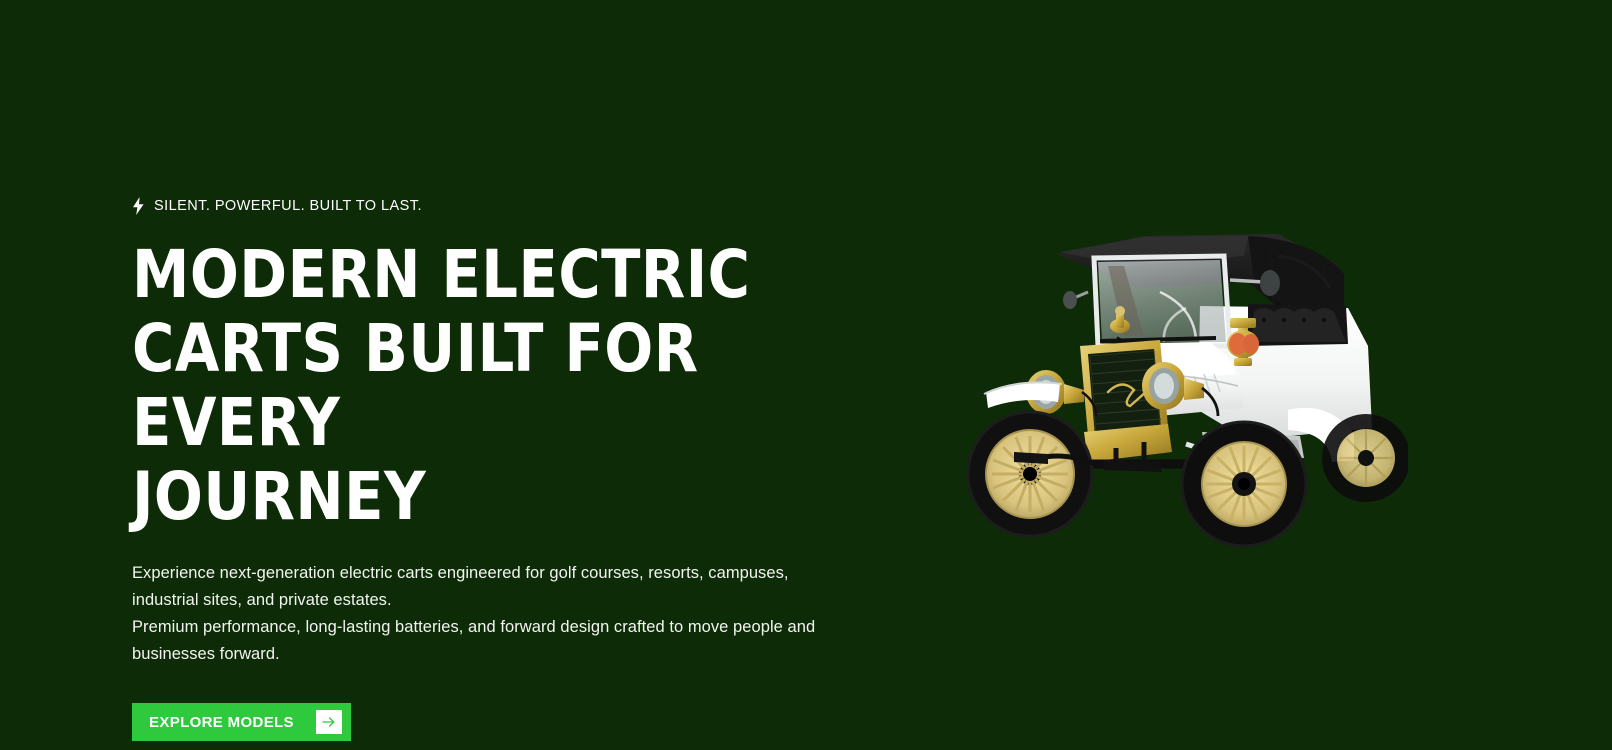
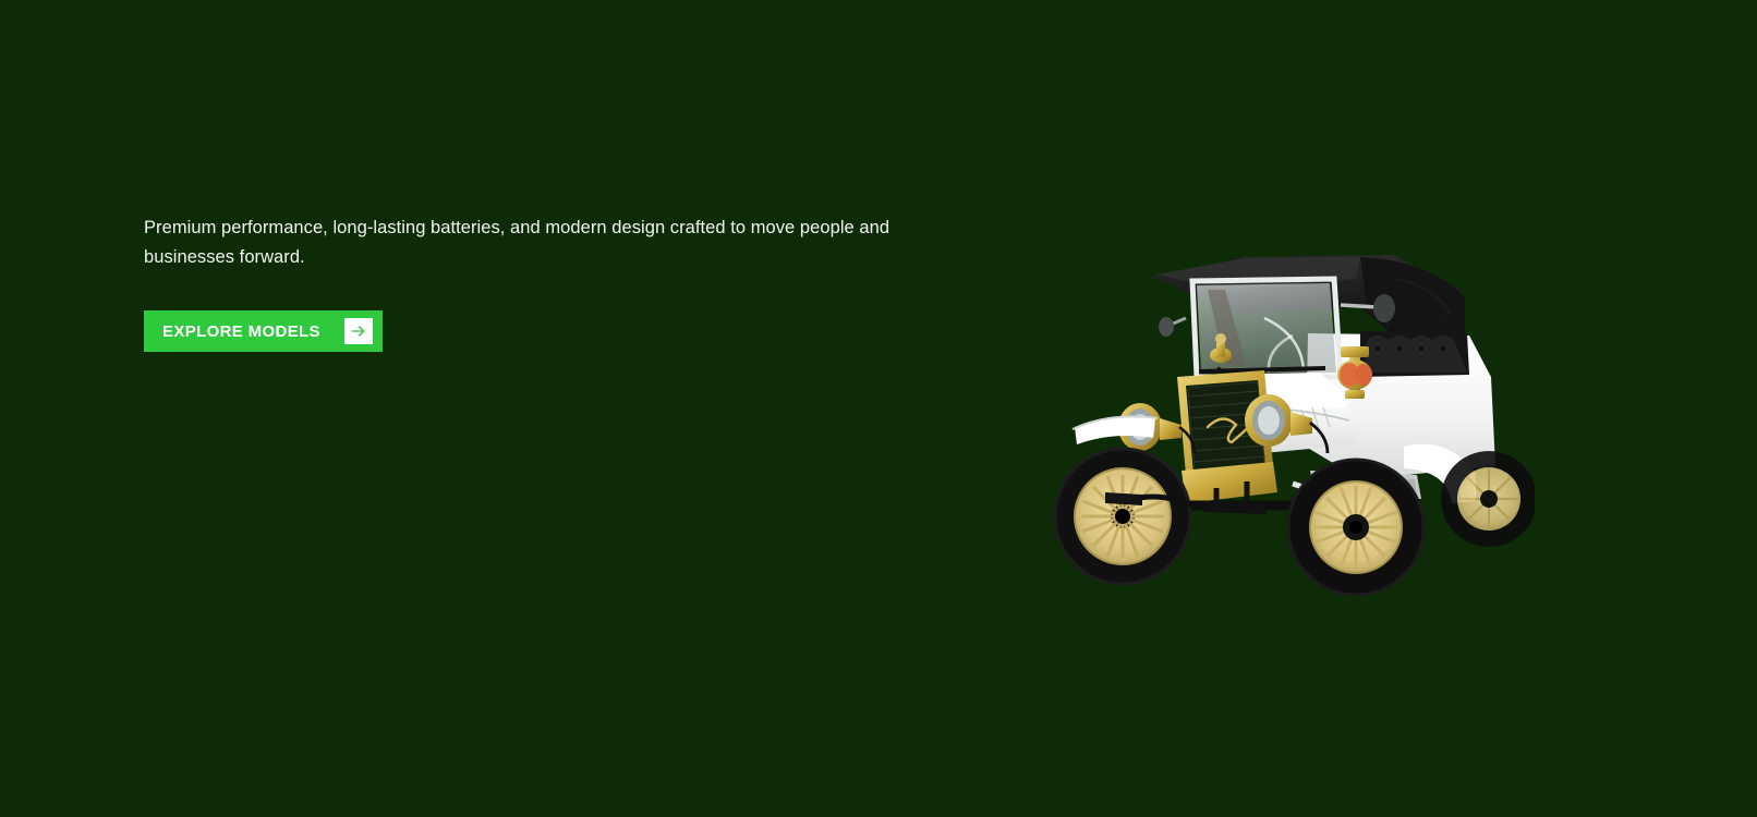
- SILENT. POWERFUL. BUILT TO LAST.
- MODERN ELECTRIC
- CARTS BUILT FOR EVERY
- JOURNEY
- Experience next-generation electric carts engineered for golf courses, resorts, campuses, industrial sites, and private estates.
- Premium performance, long-lasting batteries, and forward design crafted to move people and businesses forward.
+ Premium performance, long-lasting batteries, and modern design crafted to move people and businesses forward.
  EXPLORE MODELS
